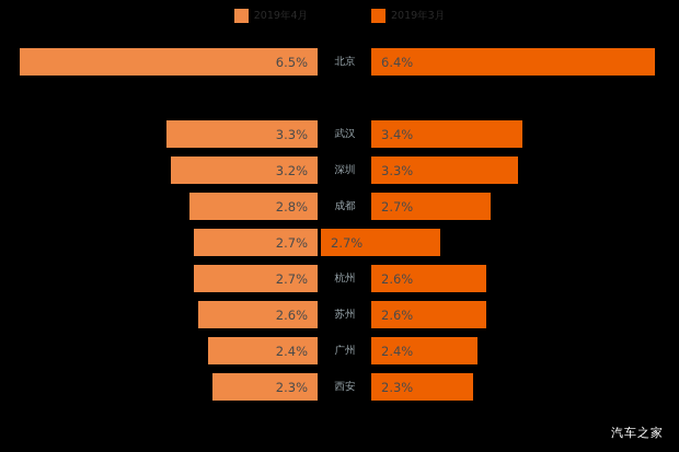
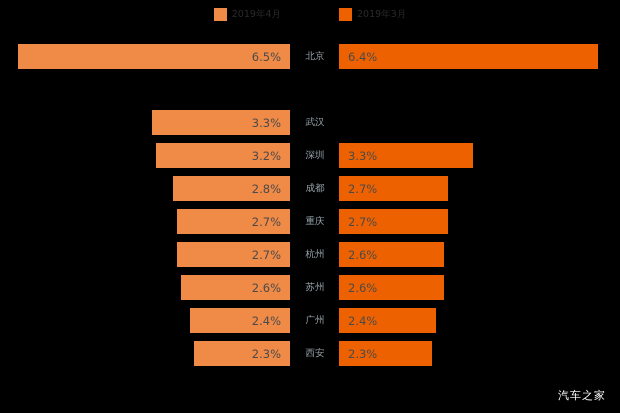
  2019年4月
  2019年3月
  6.5%
  北京
  6.4%
  3.3%
  武汉
- 3.4%
  3.2%
  深圳
  3.3%
  2.8%
  成都
  2.7%
  2.7%
+ 重庆
  2.7%
  2.7%
  杭州
  2.6%
  2.6%
  苏州
  2.6%
  2.4%
  广州
  2.4%
  2.3%
  西安
  2.3%
  汽车之家
